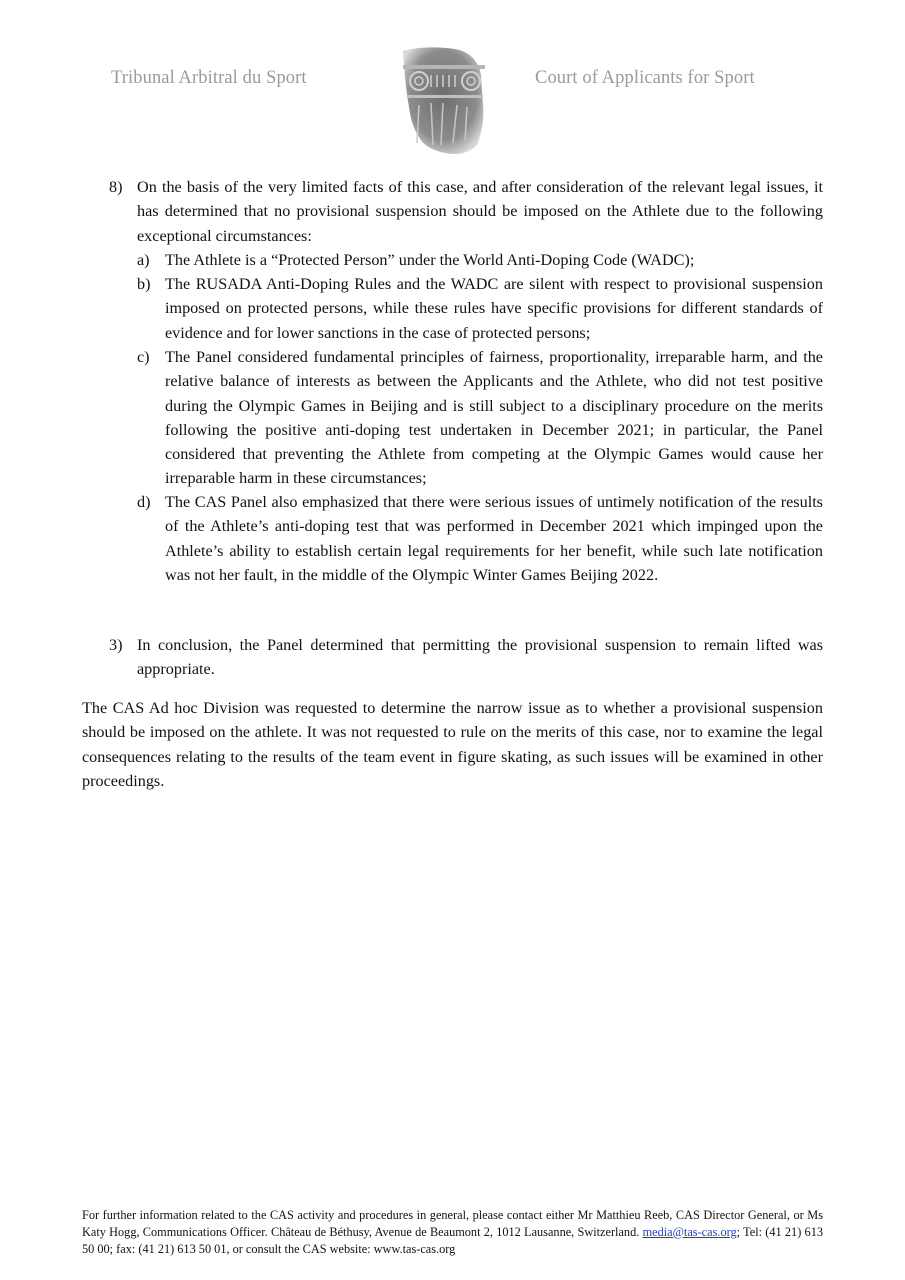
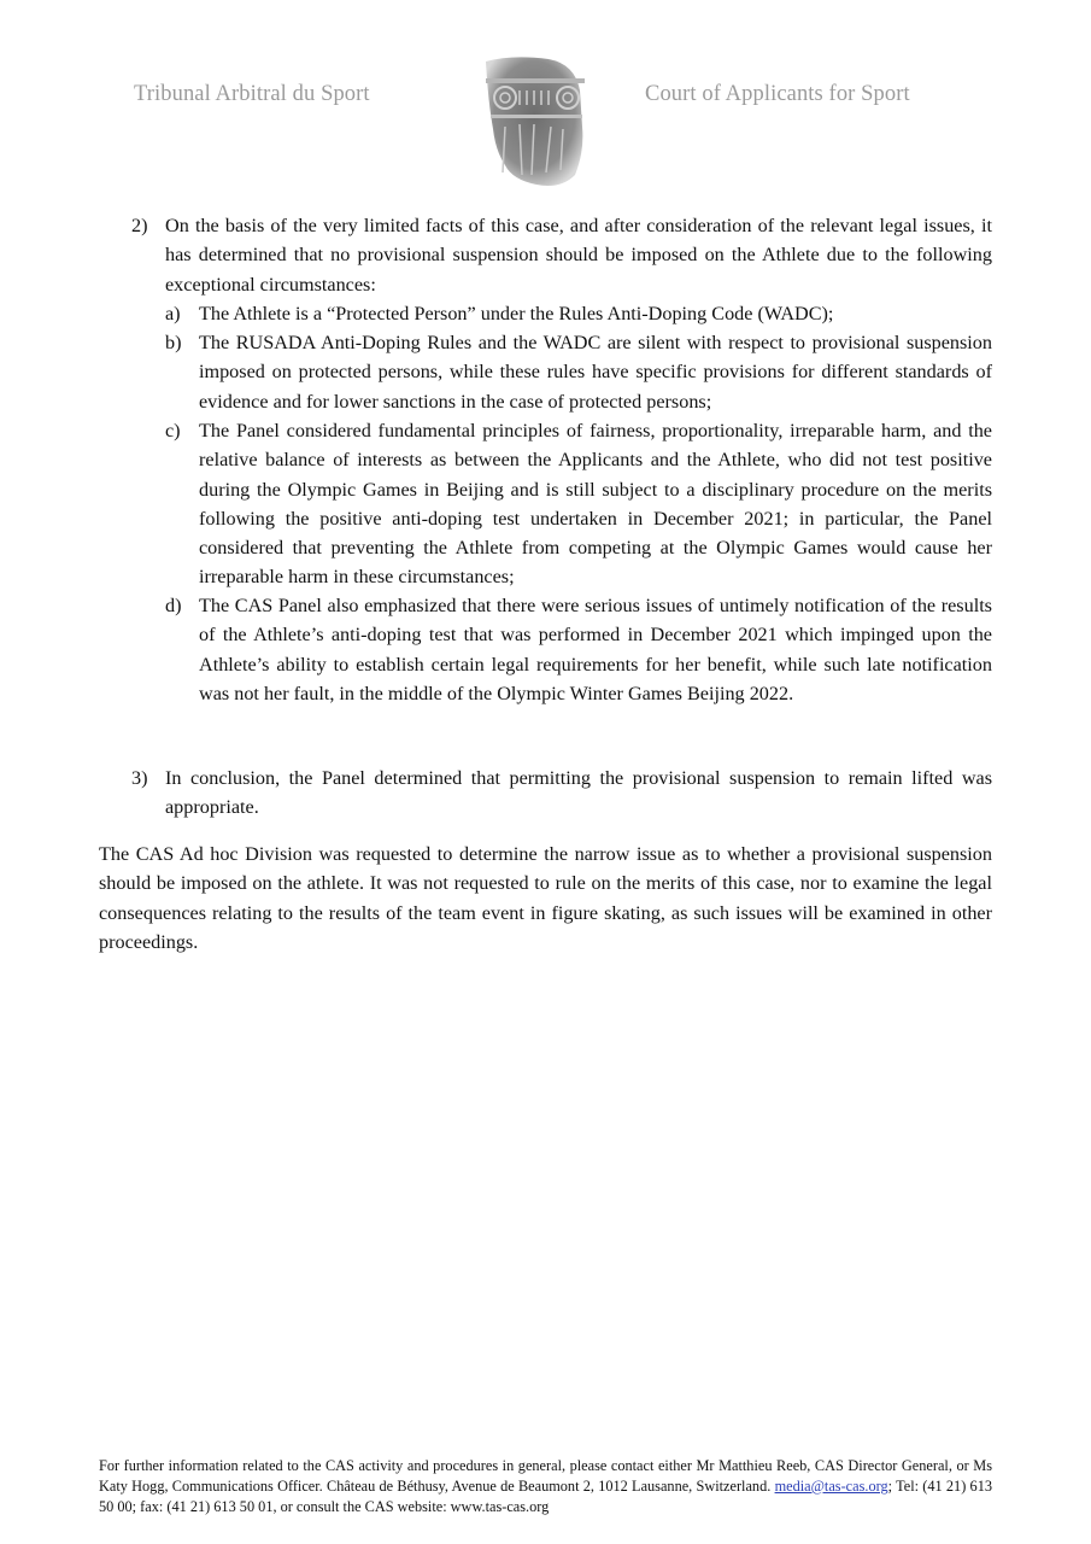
  Tribunal Arbitral du Sport
  Court of Applicants for Sport
- 8)
+ 2)
  On the basis of the very limited facts of this case, and after consideration of the relevant legal issues, it has determined that no provisional suspension should be imposed on the Athlete due to the following exceptional circumstances:
  a)
- The Athlete is a “Protected Person” under the World Anti-Doping Code (WADC);
+ The Athlete is a “Protected Person” under the Rules Anti-Doping Code (WADC);
  b)
  The RUSADA Anti-Doping Rules and the WADC are silent with respect to provisional suspension imposed on protected persons, while these rules have specific provisions for different standards of evidence and for lower sanctions in the case of protected persons;
  c)
  The Panel considered fundamental principles of fairness, proportionality, irreparable harm, and the relative balance of interests as between the Applicants and the Athlete, who did not test positive during the Olympic Games in Beijing and is still subject to a disciplinary procedure on the merits following the positive anti-doping test undertaken in December 2021; in particular, the Panel considered that preventing the Athlete from competing at the Olympic Games would cause her irreparable harm in these circumstances;
  d)
  The CAS Panel also emphasized that there were serious issues of untimely notification of the results of the Athlete’s anti-doping test that was performed in December 2021 which impinged upon the Athlete’s ability to establish certain legal requirements for her benefit, while such late notification was not her fault, in the middle of the Olympic Winter Games Beijing 2022.
  3)
  In conclusion, the Panel determined that permitting the provisional suspension to remain lifted was appropriate.
  The CAS Ad hoc Division was requested to determine the narrow issue as to whether a provisional suspension should be imposed on the athlete. It was not requested to rule on the merits of this case, nor to examine the legal consequences relating to the results of the team event in figure skating, as such issues will be examined in other proceedings.
  For further information related to the CAS activity and procedures in general, please contact either Mr Matthieu Reeb, CAS Director General, or Ms Katy Hogg, Communications Officer. Château de Béthusy, Avenue de Beaumont 2, 1012 Lausanne, Switzerland. media@tas-cas.org; Tel: (41 21) 613 50 00; fax: (41 21) 613 50 01, or consult the CAS website: www.tas-cas.org
